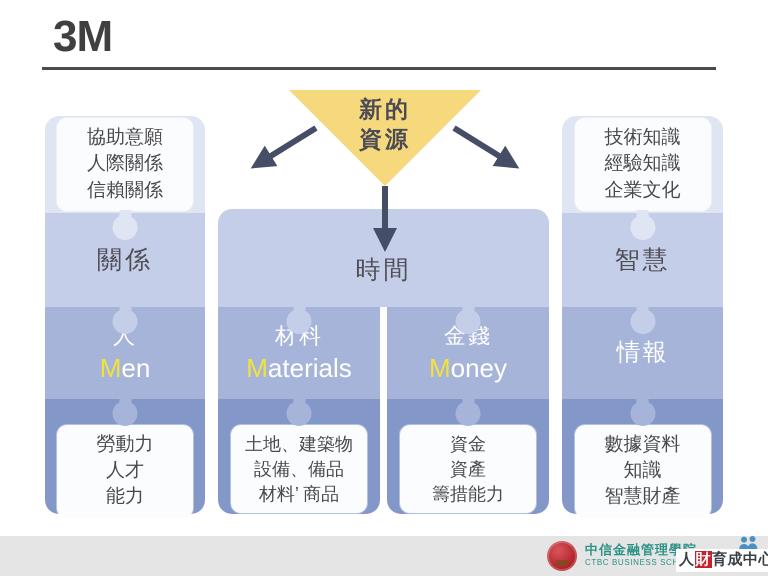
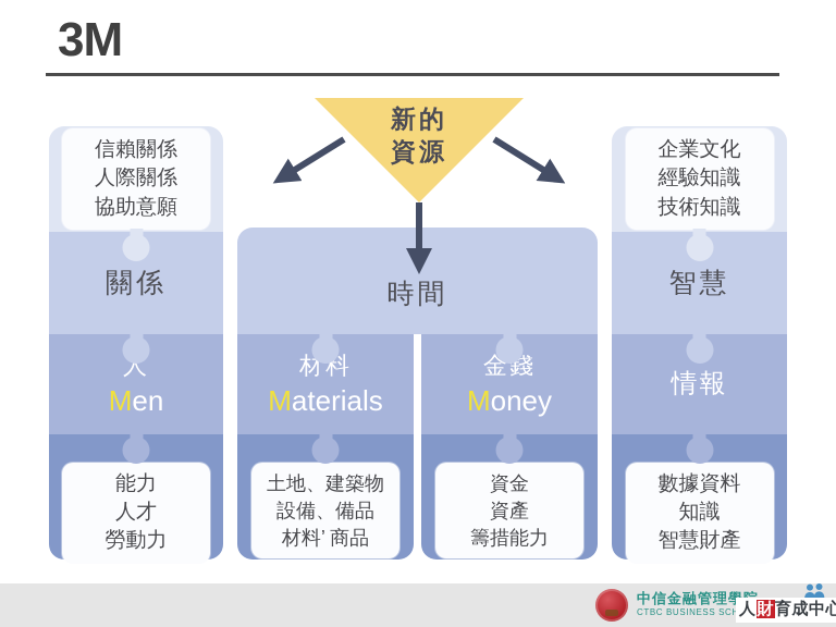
  3M
  新的
  資源
- 協助意願
+ 信賴關係
  人際關係
- 信賴關係
+ 協助意願
  關係
  人
  Men
- 勞動力
+ 能力
  人才
- 能力
+ 勞動力
  時間
  材料
  Materials
  金錢
  Money
  土地、建築物
  設備、備品
  材料’ 商品
  資金
  資產
  籌措能力
- 技術知識
+ 企業文化
  經驗知識
- 企業文化
+ 技術知識
  智慧
  情報
  數據資料
  知識
  智慧財產
  中信金融管理
  CTBC BUSINESS SC
  人財育成中心
